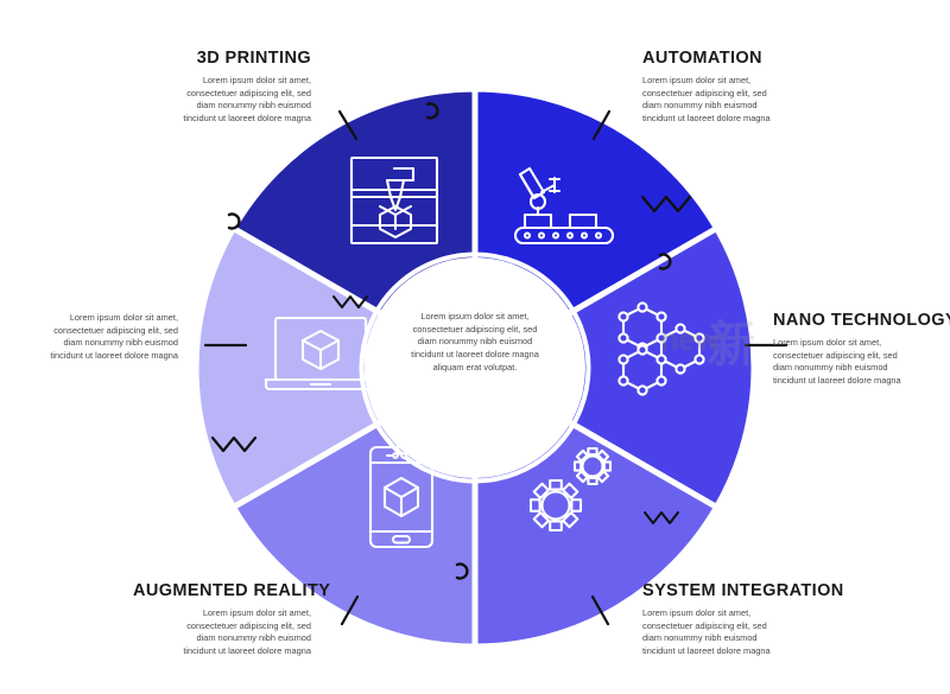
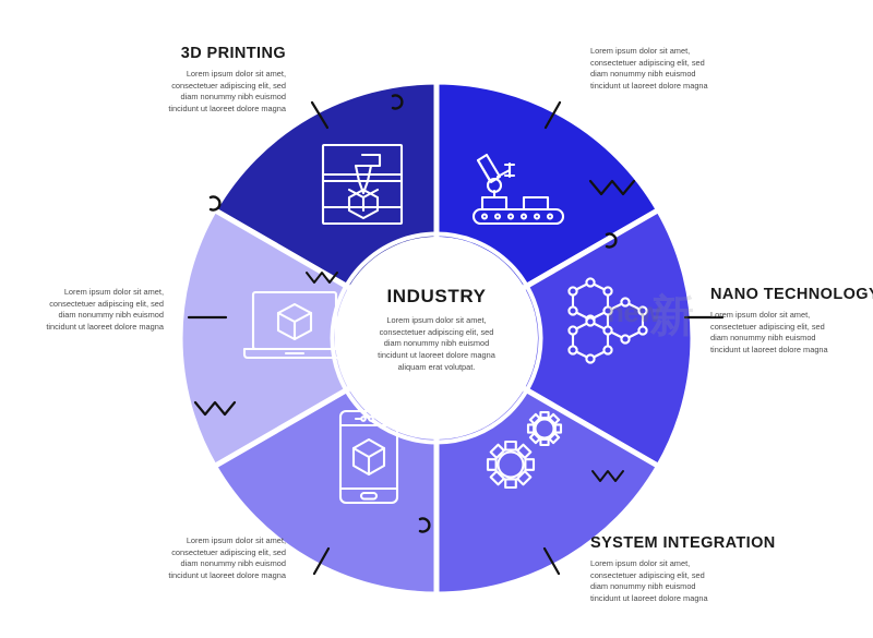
+ INDUSTRY
  Lorem ipsum dolor sit amet,
  consectetuer adipiscing elit, sed
  diam nonummy nibh euismod
  tincidunt ut laoreet dolore magna
  aliquam erat volutpat.
  3D PRINTING
  Lorem ipsum dolor sit amet,
  consectetuer adipiscing elit, sed
  diam nonummy nibh euismod
  tincidunt ut laoreet dolore magna
- AUTOMATION
  Lorem ipsum dolor sit amet,
  consectetuer adipiscing elit, sed
  diam nonummy nibh euismod
  tincidunt ut laoreet dolore magna
  NANO TECHNOLOG
  Lorem ipsum dolor sit amet,
  consectetuer adipiscing elit, sed
  diam nonummy nibh euismod
  tincidunt ut laoreet dolore magna
  SYSTEM INTEGRATION
  Lorem ipsum dolor sit amet,
  consectetuer adipiscing elit, sed
  diam nonummy nibh euismod
  tincidunt ut laoreet dolore magna
- AUGMENTED REALITY
  Lorem ipsum dolor sit amet,
  consectetuer adipiscing elit, sed
  diam nonummy nibh euismod
  tincidunt ut laoreet dolore magna
  Lorem ipsum dolor sit amet,
  consectetuer adipiscing elit, sed
  diam nonummy nibh euismod
  tincidunt ut laoreet dolore magna
  新
  new
